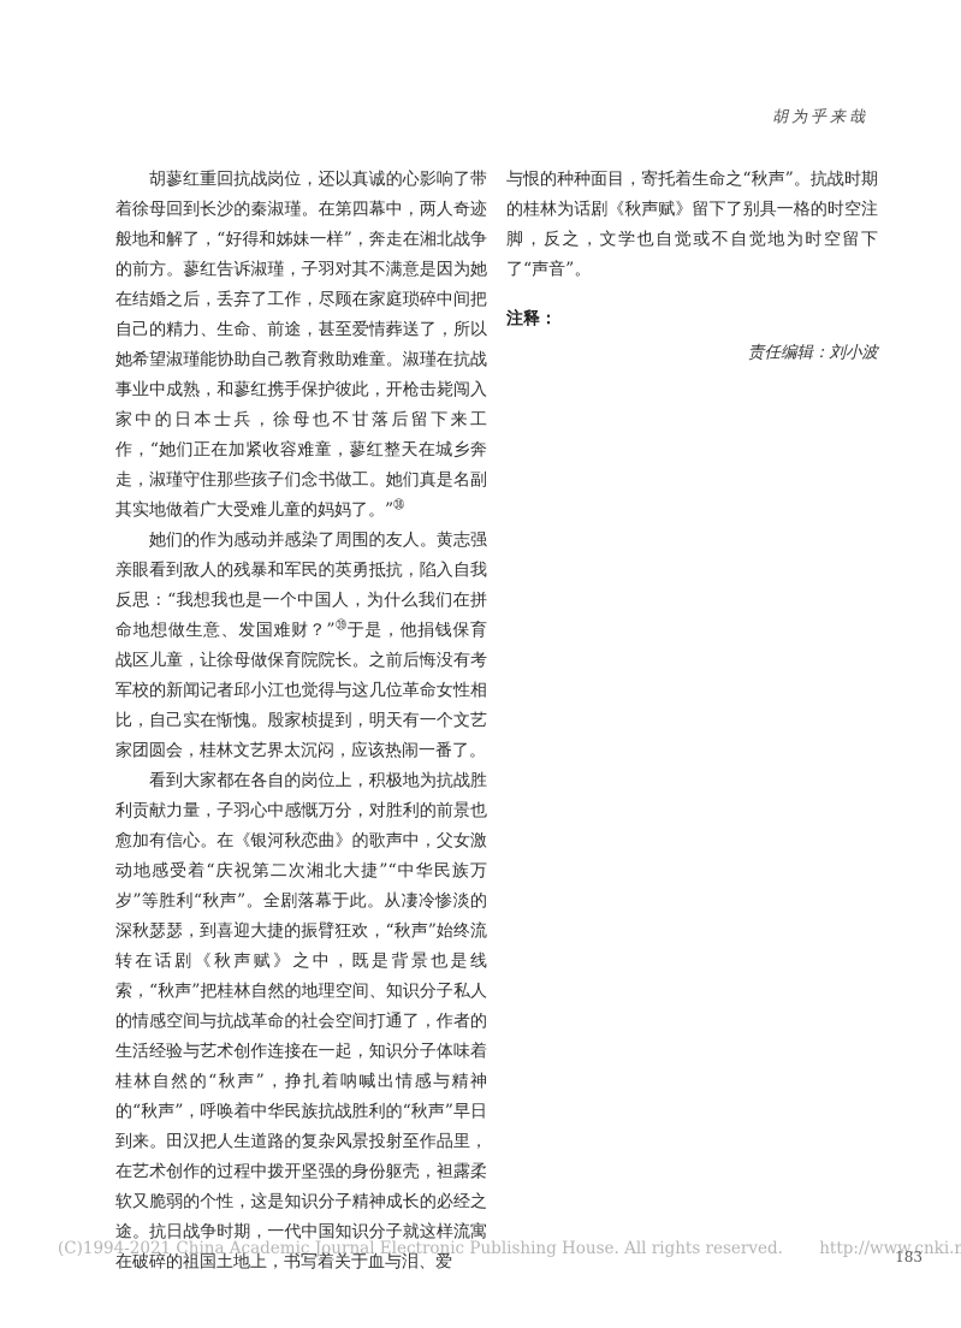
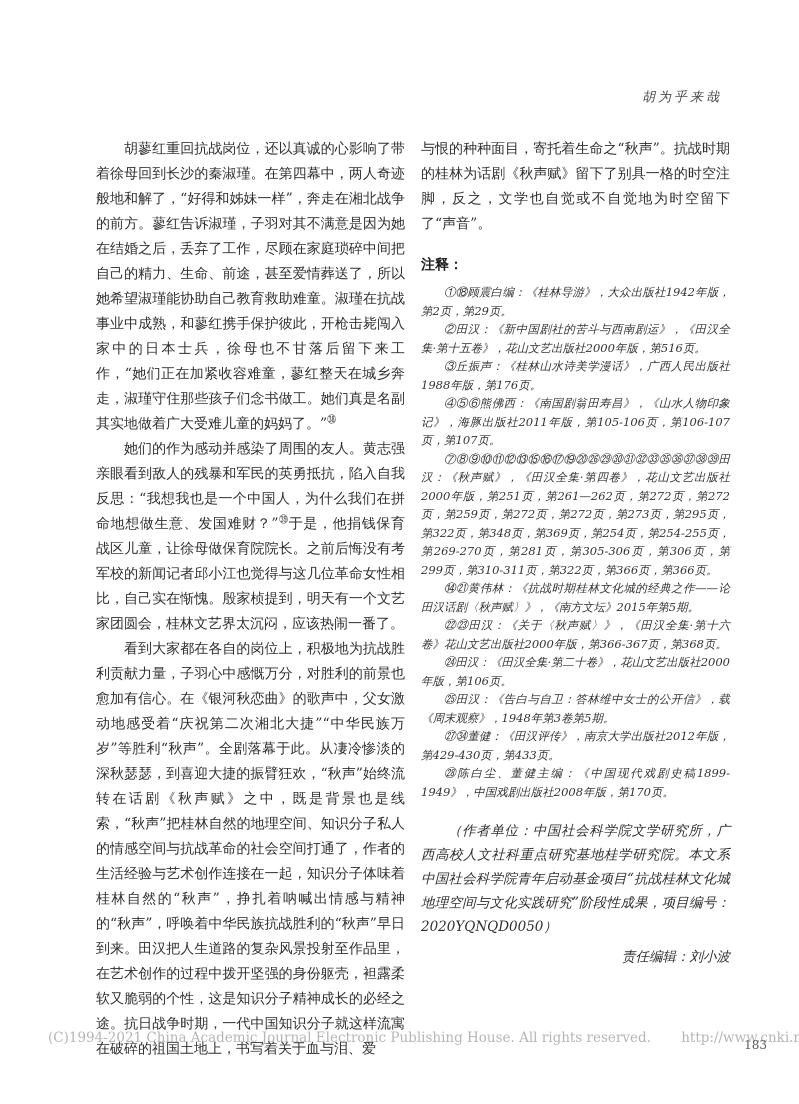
  胡为乎来哉
  胡蓼红重回抗战岗位，还以真诚的心影响了带着徐母回到长沙的秦淑瑾。在第四幕中，两人奇迹般地和解了，“好得和姊妹一样”，奔走在湘北战争的前方。蓼红告诉淑瑾，子羽对其不满意是因为她在结婚之后，丢弃了工作，尽顾在家庭琐碎中间把自己的精力、生命、前途，甚至爱情葬送了，所以她希望淑瑾能协助自己教育救助难童。淑瑾在抗战事业中成熟，和蓼红携手保护彼此，开枪击毙闯入家中的日本士兵，徐母也不甘落后留下来工作，“她们正在加紧收容难童，蓼红整天在城乡奔走，淑瑾守住那些孩子们念书做工。她们真是名副其实地做着广大受难儿童的妈妈了。”㊳
  她们的作为感动并感染了周围的友人。黄志强亲眼看到敌人的残暴和军民的英勇抵抗，陷入自我反思：“我想我也是一个中国人，为什么我们在拼命地想做生意、发国难财？”㊴于是，他捐钱保育战区儿童，让徐母做保育院院长。之前后悔没有考军校的新闻记者邱小江也觉得与这几位革命女性相比，自己实在惭愧。殷家桢提到，明天有一个文艺家团圆会，桂林文艺界太沉闷，应该热闹一番了。
  看到大家都在各自的岗位上，积极地为抗战胜利贡献力量，子羽心中感慨万分，对胜利的前景也愈加有信心。在《银河秋恋曲》的歌声中，父女激动地感受着“庆祝第二次湘北大捷”“中华民族万岁”等胜利“秋声”。全剧落幕于此。从凄冷惨淡的深秋瑟瑟，到喜迎大捷的振臂狂欢，“秋声”始终流转在话剧《秋声赋》之中，既是背景也是线索，“秋声”把桂林自然的地理空间、知识分子私人的情感空间与抗战革命的社会空间打通了，作者的生活经验与艺术创作连接在一起，知识分子体味着桂林自然的“秋声”，挣扎着呐喊出情感与精神的“秋声”，呼唤着中华民族抗战胜利的“秋声”早日到来。田汉把人生道路的复杂风景投射至作品里，在艺术创作的过程中拨开坚强的身份躯壳，袒露柔软又脆弱的个性，这是知识分子精神成长的必经之途。抗日战争时期，一代中国知识分子就这样流寓在破碎的祖国土地上，书写着关于血与泪、爱
  与恨的种种面目，寄托着生命之“秋声”。抗战时期的桂林为话剧《秋声赋》留下了别具一格的时空注脚，反之，文学也自觉或不自觉地为时空留下了“声音”。
  注释：
+ ①⑱顾震白编：《桂林导游》，大众出版社1942年版，第2页，第29页。
+ ②田汉：《新中国剧社的苦斗与西南剧运》，《田汉全集·第十五卷》，花山文艺出版社2000年版，第516页。
+ ③丘振声：《桂林山水诗美学漫话》，广西人民出版社1988年版，第176页。
+ ④⑤⑥熊佛西：《南国剧翁田寿昌》，《山水人物印象记》，海豚出版社2011年版，第105-106页，第106-107页，第107页。
+ ⑦⑧⑨⑩⑪⑫⑬⑮⑯⑰⑲⑳㉖㉙㉚㉛㉜㉝㉟㊱㊲㊳㊴田汉：《秋声赋》，《田汉全集·第四卷》，花山文艺出版社2000年版，第251页，第261—262页，第272页，第272页，第259页，第272页，第272页，第273页，第295页，第322页，第348页，第369页，第254页，第254-255页，第269-270页，第281页，第305-306页，第306页，第299页，第310-311页，第322页，第366页，第366页。
+ ⑭㉑黄伟林：《抗战时期桂林文化城的经典之作——论田汉话剧〈秋声赋〉》，《南方文坛》2015年第5期。
+ ㉒㉓田汉：《关于〈秋声赋〉》，《田汉全集·第十六卷》花山文艺出版社2000年版，第366-367页，第368页。
+ ㉔田汉：《田汉全集·第二十卷》，花山文艺出版社2000年版，第106页。
+ ㉕田汉：《告白与自卫：答林维中女士的公开信》，载《周末观察》，1948年第3卷第5期。
+ ㉗㉞董健：《田汉评传》，南京大学出版社2012年版，第429-430页，第433页。
+ ㉘陈白尘、董健主编：《中国现代戏剧史稿1899-1949》，中国戏剧出版社2008年版，第170页。
+ （作者单位：中国社会科学院文学研究所，广西高校人文社科重点研究基地桂学研究院。本文系中国社会科学院青年启动基金项目“抗战桂林文化城地理空间与文化实践研究”阶段性成果，项目编号：2020YQNQD0050）
  责任编辑：刘小波
  (C)1994-2021 China Academic Journal Electronic Publishing House. All rights reserved. http://www.cnki.n
  183
